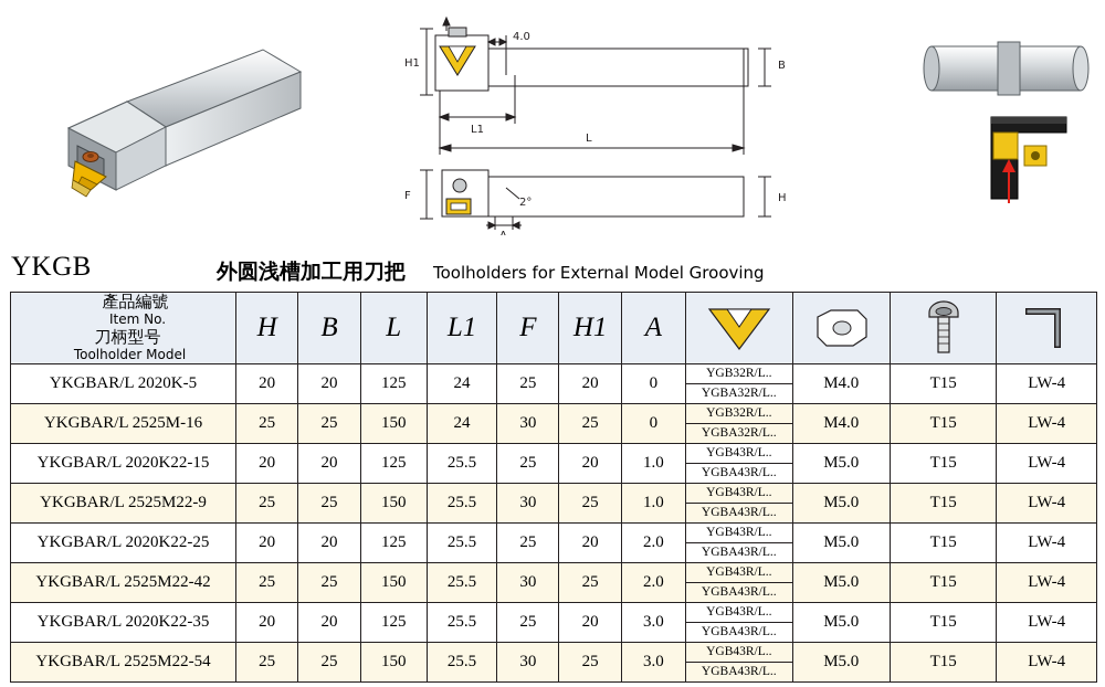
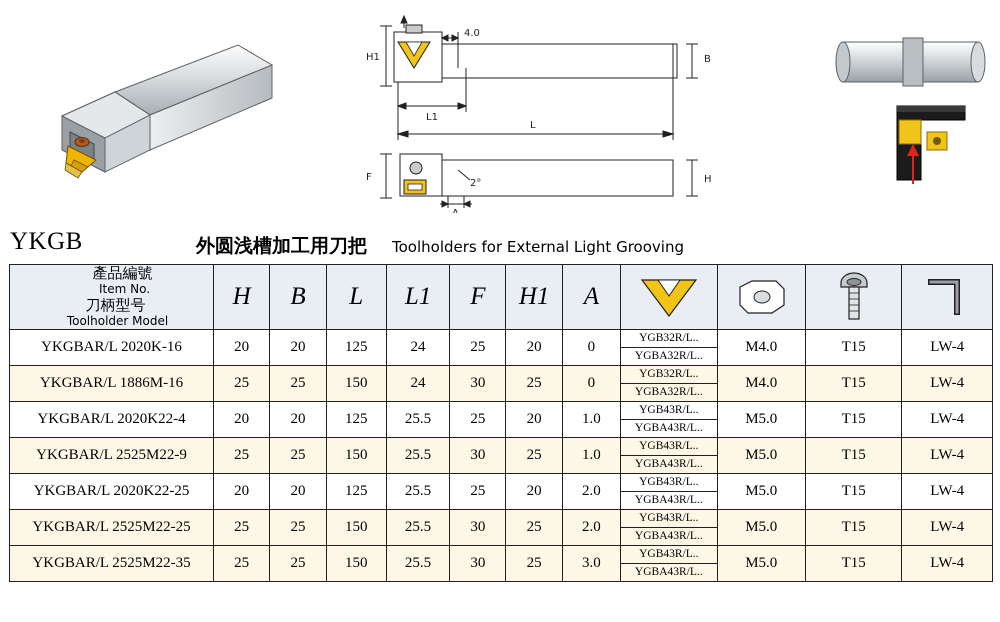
  H1
  4.0
  B
  L1
  L
  F
  H
  2°
  YKGB
  外圆浅槽加工用刀把
- Toolholders for External Model Grooving
+ Toolholders for External Light Grooving
  產品編號 Item No. 刀柄型号 Toolholder Model	H	B	L	L1	F	H1	A
- YKGBAR/L 2020K-5	20	20	125	24	25	20	0	YGB32R/L..YGBA32R/L..	M4.0	T15	LW-4
+ YKGBAR/L 2020K-16	20	20	125	24	25	20	0	YGB32R/L..YGBA32R/L..	M4.0	T15	LW-4
- YKGBAR/L 2525M-16	25	25	150	24	30	25	0	YGB32R/L..YGBA32R/L..	M4.0	T15	LW-4
+ YKGBAR/L 1886M-16	25	25	150	24	30	25	0	YGB32R/L..YGBA32R/L..	M4.0	T15	LW-4
- YKGBAR/L 2020K22-15	20	20	125	25.5	25	20	1.0	YGB43R/L..YGBA43R/L..	M5.0	T15	LW-4
+ YKGBAR/L 2020K22-4	20	20	125	25.5	25	20	1.0	YGB43R/L..YGBA43R/L..	M5.0	T15	LW-4
  YKGBAR/L 2525M22-9	25	25	150	25.5	30	25	1.0	YGB43R/L..YGBA43R/L..	M5.0	T15	LW-4
  YKGBAR/L 2020K22-25	20	20	125	25.5	25	20	2.0	YGB43R/L..YGBA43R/L..	M5.0	T15	LW-4
- YKGBAR/L 2525M22-42	25	25	150	25.5	30	25	2.0	YGB43R/L..YGBA43R/L..	M5.0	T15	LW-4
+ YKGBAR/L 2525M22-25	25	25	150	25.5	30	25	2.0	YGB43R/L..YGBA43R/L..	M5.0	T15	LW-4
- YKGBAR/L 2020K22-35	20	20	125	25.5	25	20	3.0	YGB43R/L..YGBA43R/L..	M5.0	T15	LW-4
- YKGBAR/L 2525M22-54	25	25	150	25.5	30	25	3.0	YGB43R/L..YGBA43R/L..	M5.0	T15	LW-4
+ YKGBAR/L 2525M22-35	25	25	150	25.5	30	25	3.0	YGB43R/L..YGBA43R/L..	M5.0	T15	LW-4
